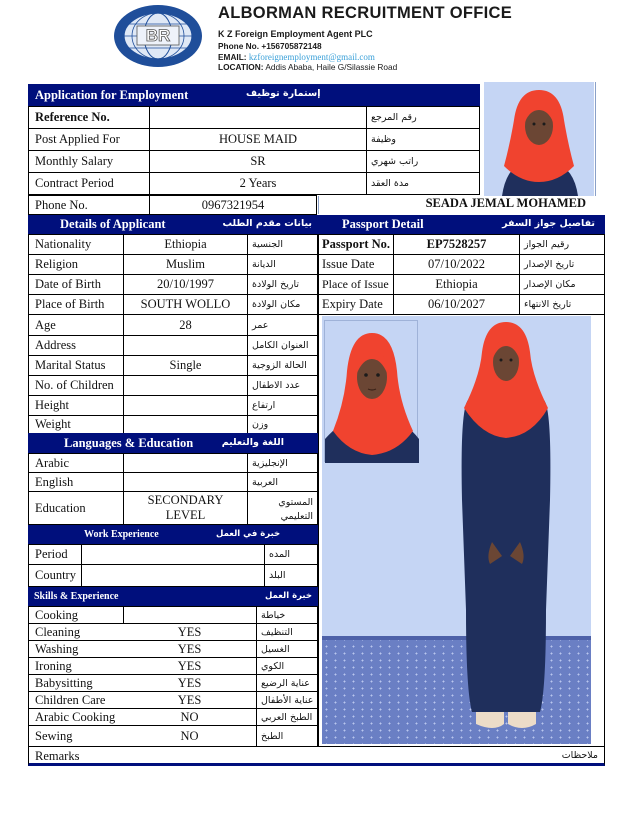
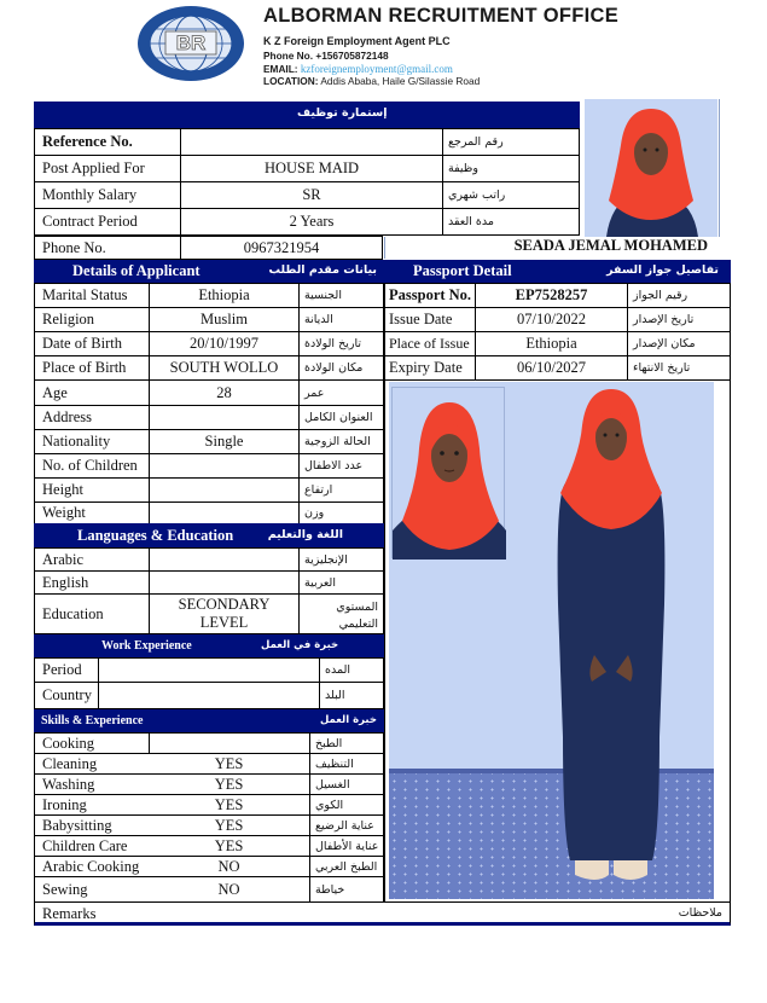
  BR
  ALBORMAN RECRUITMENT OFFICE
  K Z Foreign Employment Agent PLC
  Phone No. +156705872148
  EMAIL: kzforeignemployment@gmail.com
  LOCATION: Addis Ababa, Haile G/Silassie Road
- Application for Employment
  إستمارة توظيف
  Reference No.
  رقم المرجع
  Post Applied For
  HOUSE MAID
  وظيفة
  Monthly Salary
  SR
  راتب شهري
  Contract Period
  2 Years
  مدة العقد
  Phone No.
  0967321954
  SEADA JEMAL MOHAMED
  Details of Applicant
  بيانات مقدم الطلب
- Nationality
+ Marital Status
  Ethiopia
  الجنسية
  Religion
  Muslim
  الديانة
  Date of Birth
  20/10/1997
  تاريخ الولادة
  Place of Birth
  SOUTH WOLLO
  مكان الولادة
  Age
  28
  عمر
  Address
  العنوان الكامل
- Marital Status
+ Nationality
  Single
  الحالة الزوجية
  No. of Children
  عدد الاطفال
  Height
  ارتفاع
  Weight
  وزن
  Passport Detail
  تفاصيل جواز السفر
  Passport No.
  EP7528257
  رقيم الجواز
  Issue Date
  07/10/2022
  تاريخ الإصدار
  Place of Issue
  Ethiopia
  مكان الإصدار
  Expiry Date
  06/10/2027
  تاريخ الانتهاء
  Languages & Education
  اللغة والتعليم
  Arabic
  الإنجليزية
  English
  العربية
  Education
  SECONDARY
  LEVEL
  المستوي
  التعليمي
  Work Experience
  خبرة في العمل
  Period
  المده
  Country
  البلد
  Skills & Experience
  خبرة العمل
  Cooking
- خياطة
+ الطبخ
  Cleaning
  YES
  التنظيف
  Washing
  YES
  الغسيل
  Ironing
  YES
  الكوي
  Babysitting
  YES
  عناية الرضيع
  Children Care
  YES
  عناية الأطفال
  Arabic Cooking
  NO
  الطبخ العربي
  Sewing
  NO
- الطبخ
+ خياطة
  Remarks
  ملاحظات
